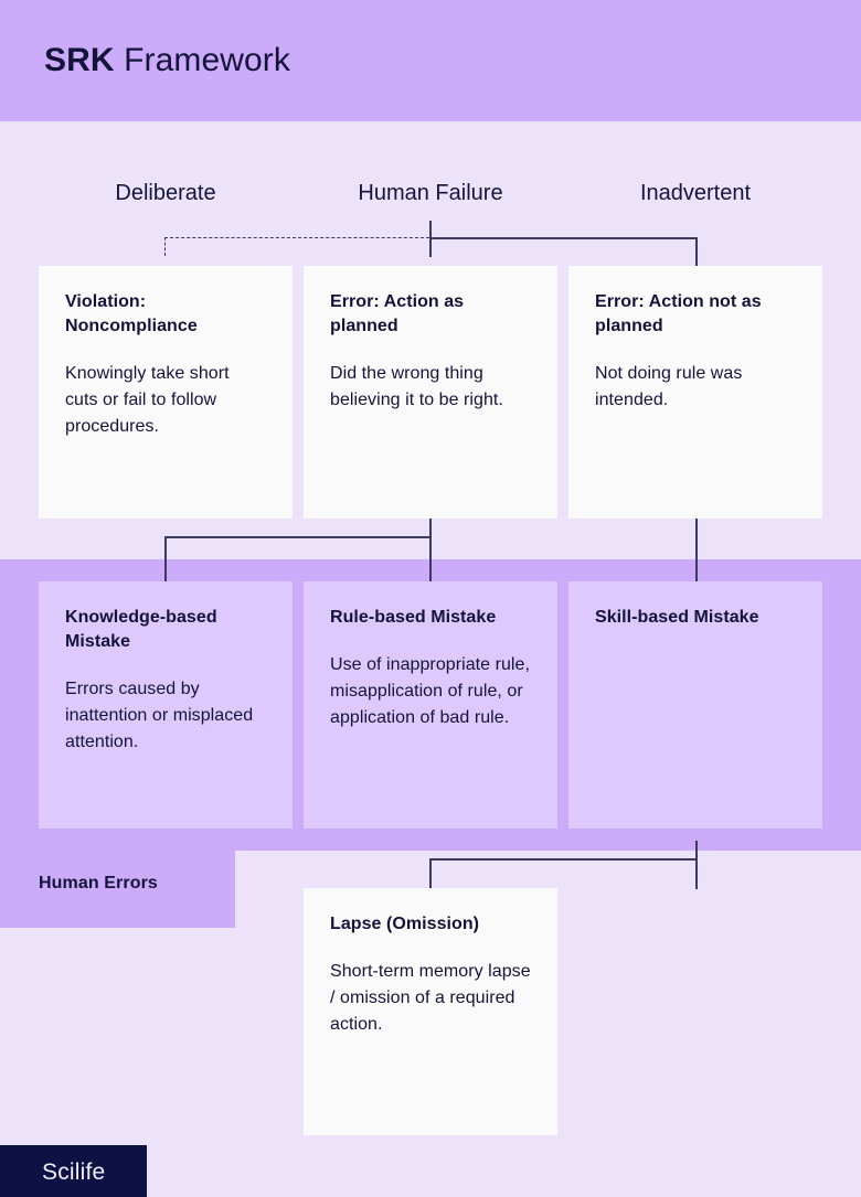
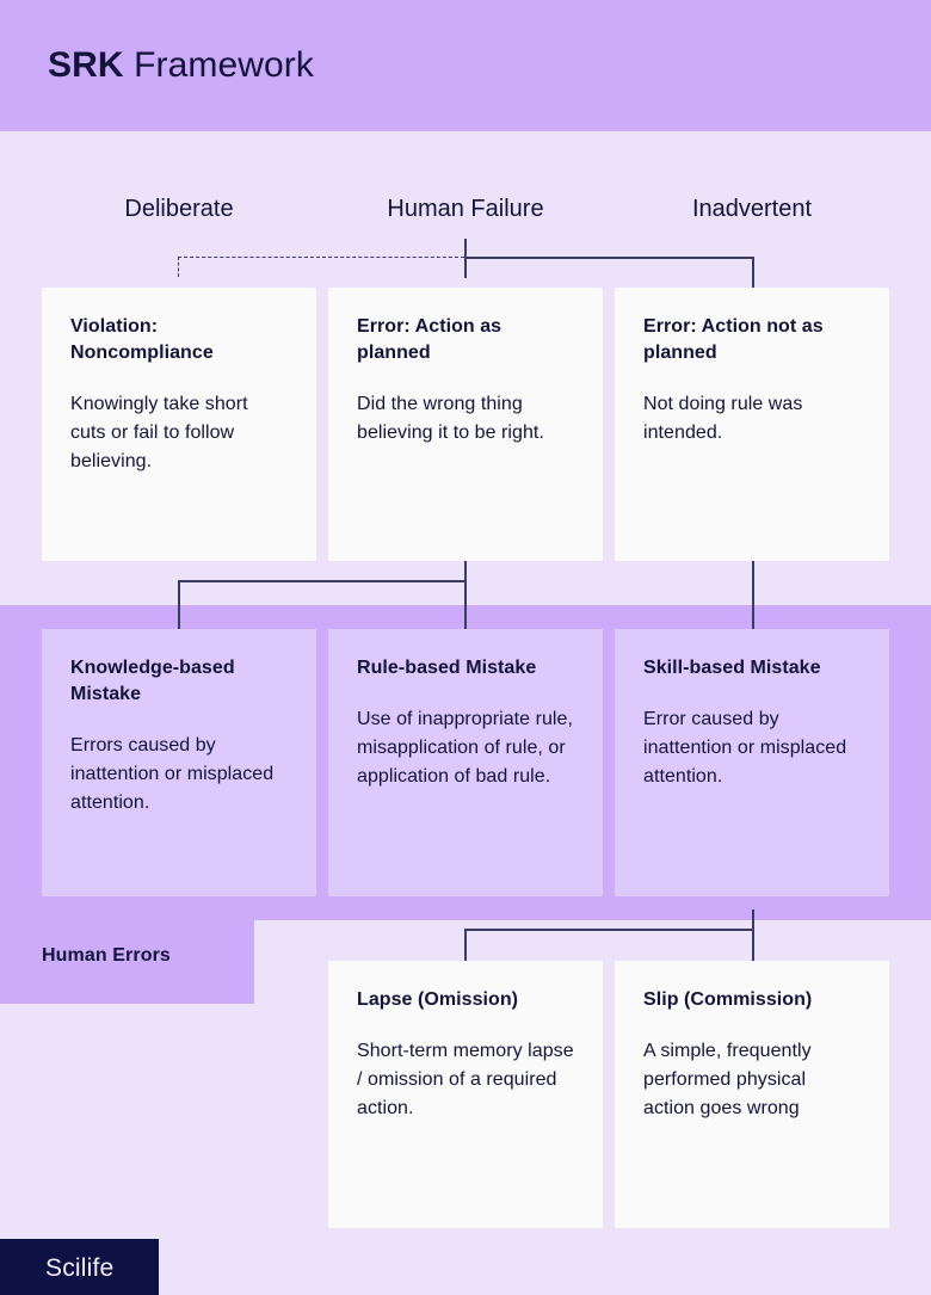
  SRK Framework
  Human Errors
  Deliberate
  Human Failure
  Inadvertent
  Violation: Noncompliance
- Knowingly take short cuts or fail to follow procedures.
+ Knowingly take short cuts or fail to follow believing.
  Error: Action as planned
  Did the wrong thing believing it to be right.
  Error: Action not as planned
  Not doing rule was intended.
  Knowledge-based Mistake
  Errors caused by inattention or misplaced attention.
  Rule-based Mistake
  Use of inappropriate rule, misapplication of rule, or application of bad rule.
  Skill-based Mistake
+ Error caused by inattention or misplaced attention.
  Lapse (Omission)
  Short-term memory lapse / omission of a required action.
+ Slip (Commission)
+ A simple, frequently performed physical action goes wrong
  Scilife
